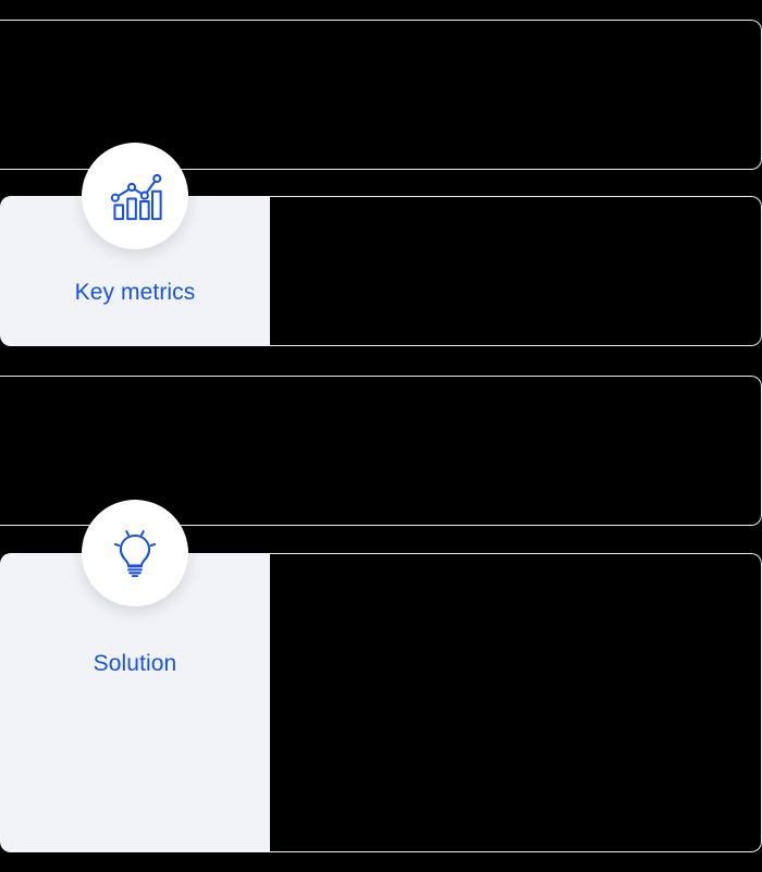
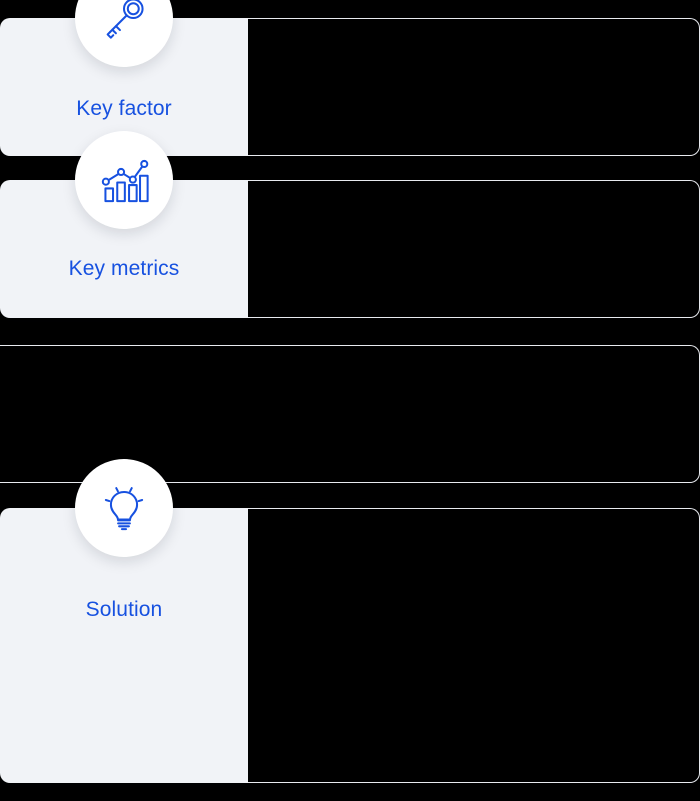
+ Key factor
  Key metrics
  Solution
